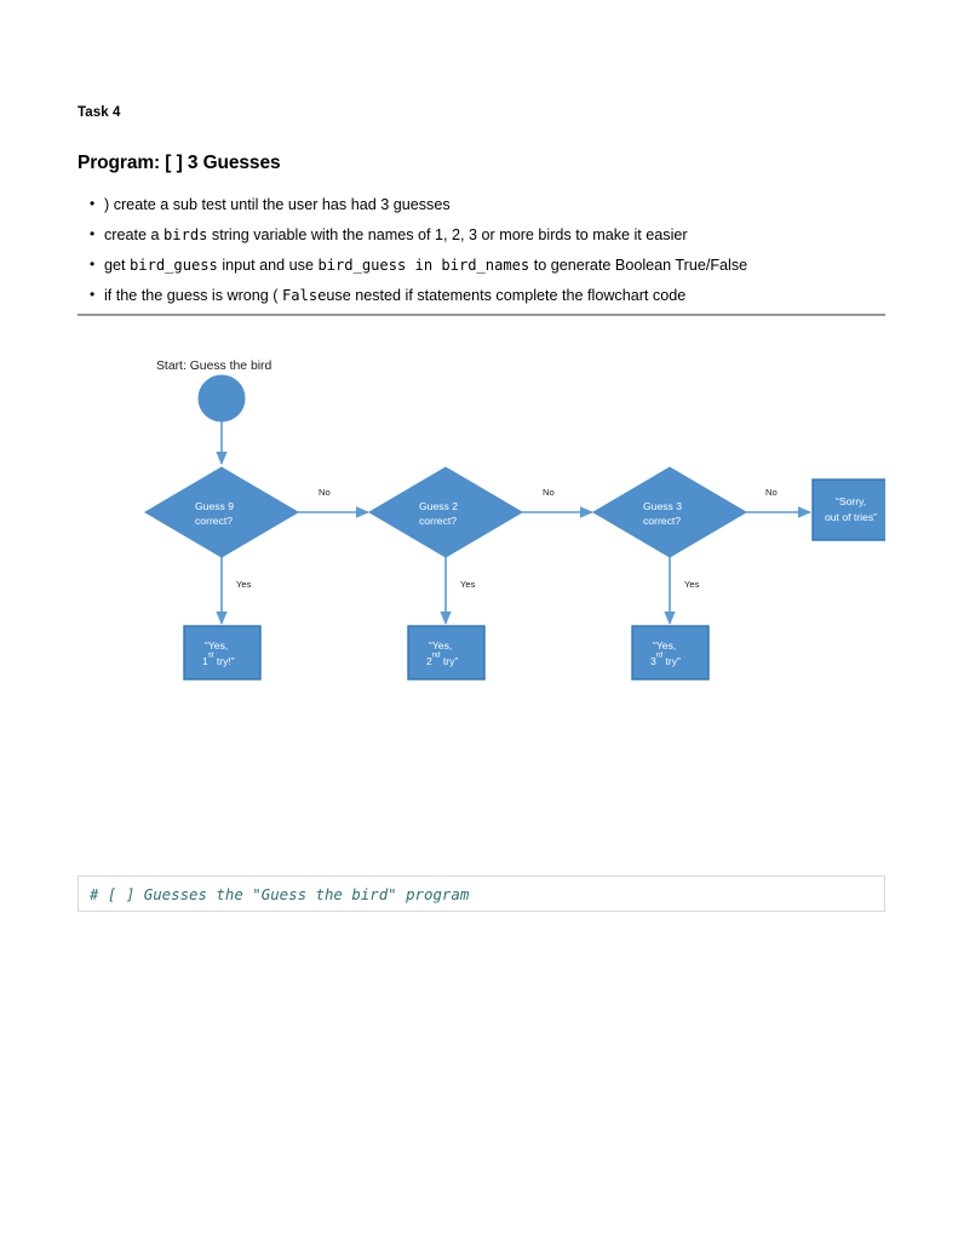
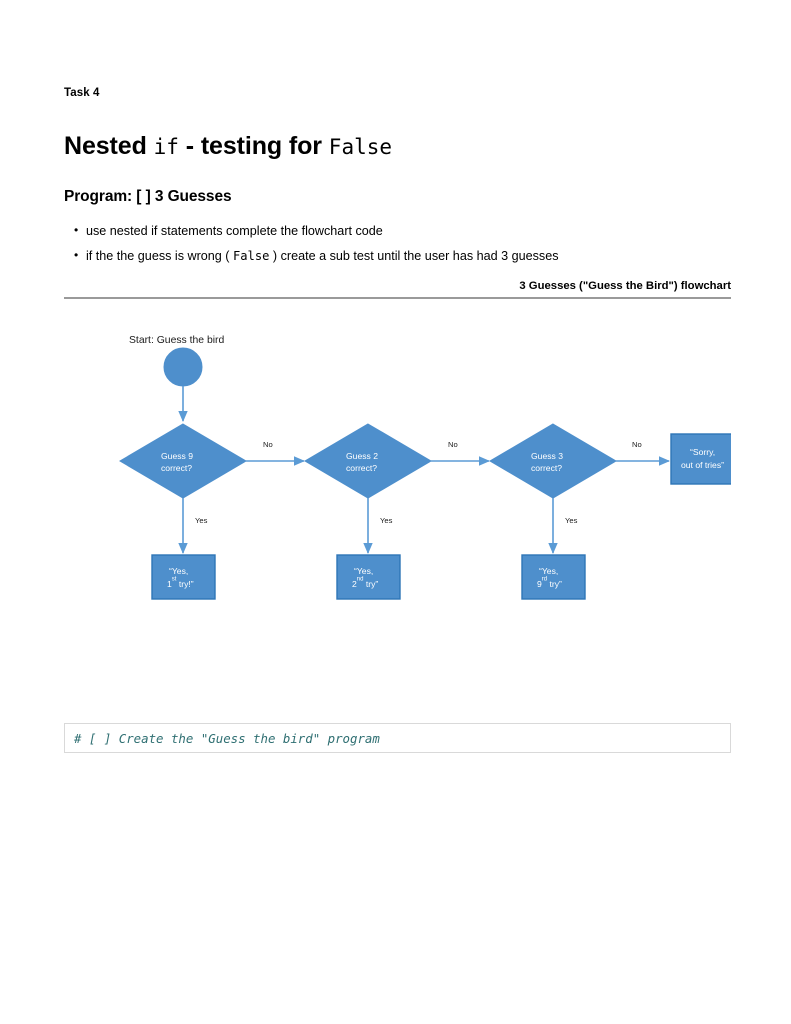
  Task 4
+ Nested if - testing for False
  Program: [ ] 3 Guesses
- ) create a sub test until the user has had 3 guesses
+ use nested if statements complete the flowchart code
- create a birds string variable with the names of 1, 2, 3 or more birds to make it easier
- get bird_guess input and use bird_guess in bird_names to generate Boolean True/False
- if the the guess is wrong ( Falseuse nested if statements complete the flowchart code
+ if the the guess is wrong ( False ) create a sub test until the user has had 3 guesses
+ 3 Guesses ("Guess the Bird") flowchart
  Start: Guess the bird
  Guess 9
  correct?
  No
  Guess 2
  correct?
  No
  Guess 3
  correct?
  No
  “Sorry,
  out of tries”
  Yes
  “Yes,
  1 try!”
  Yes
  “Yes,
  2 try”
  Yes
  “Yes,
- 3 try”
+ 9 try”
- # [ ] Guesses the "Guess the bird" program
+ # [ ] Create the "Guess the bird" program
